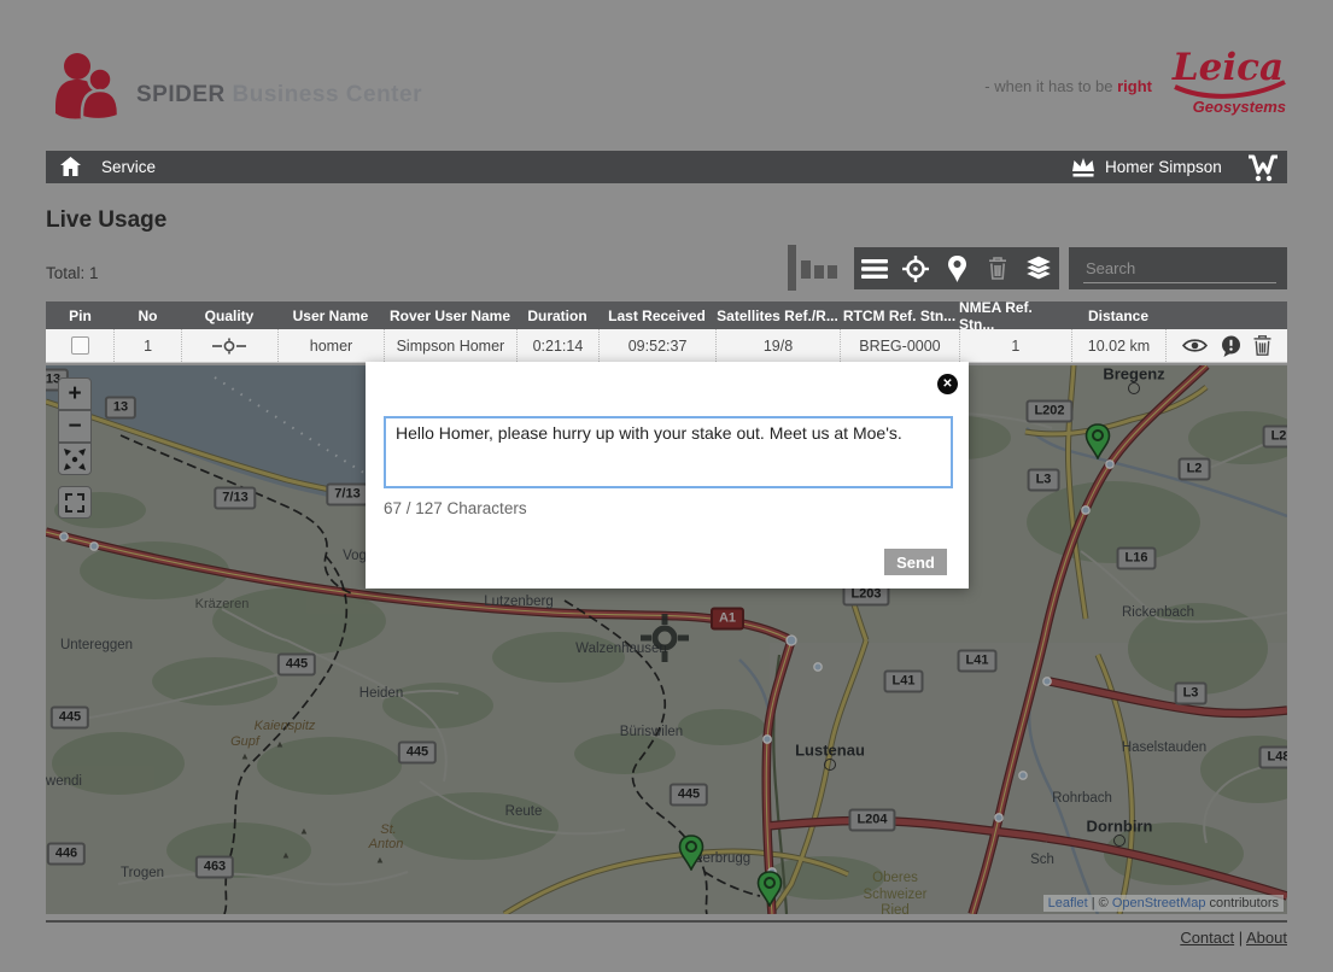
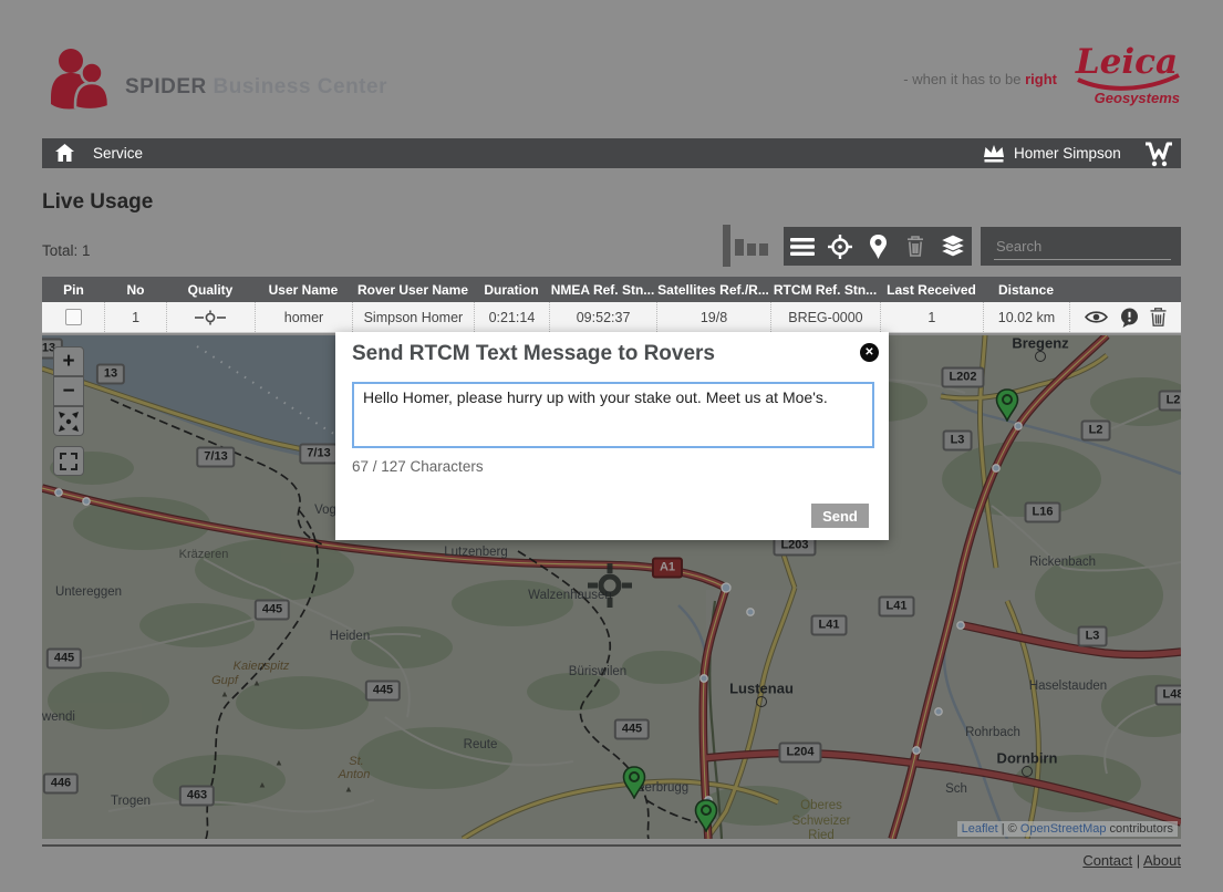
  - when it has to be right
  Leica
  Geosystems
  Service
  Homer Simpson
  Live Usage
  Total: 1
  Search
  Pin
  No
  Quality
  User Name
  Rover User Name
  Duration
- Last Received
+ NMEA Ref. Stn...
  Satellites Ref./R...
  RTCM Ref. Stn...
- NMEA Ref. Stn...
+ Last Received
  Distance
  1
  homer
  Simpson Homer
  0:21:14
  09:52:37
  19/8
  BREG-0000
  1
  10.02 km
  13
  13
  7/13
  7/13
  445
  445
  445
  445
  446
  463
  A1
  L203
  L202
  L3
  L3
  L2
  L2
  L16
  L48
  L41
  L41
  L204
  Bregenz
  Kräzeren
  Untereggen
  Lutzenberg
  Heiden
  Kaienspitz
  Gupf
  Trogen
  St.
  Anton
  Büriswilen
  Reute
  erbrugg
  Walzenhausen
  Lustenau
  Oberes
  Schweizer
  Ried
  Rickenbach
  Haselstauden
  Rohrbach
  Dornbirn
  Sch
  ▲
  ▲
  ▲
  ▲
  ▲
  +
  −
  Leaflet | © OpenStreetMap contributors
+ Send RTCM Text Message to Rovers
  ✕
  Hello Homer, please hurry up with your stake out. Meet us at Moe's.
  67 / 127 Characters
  Send
  Contact | About
